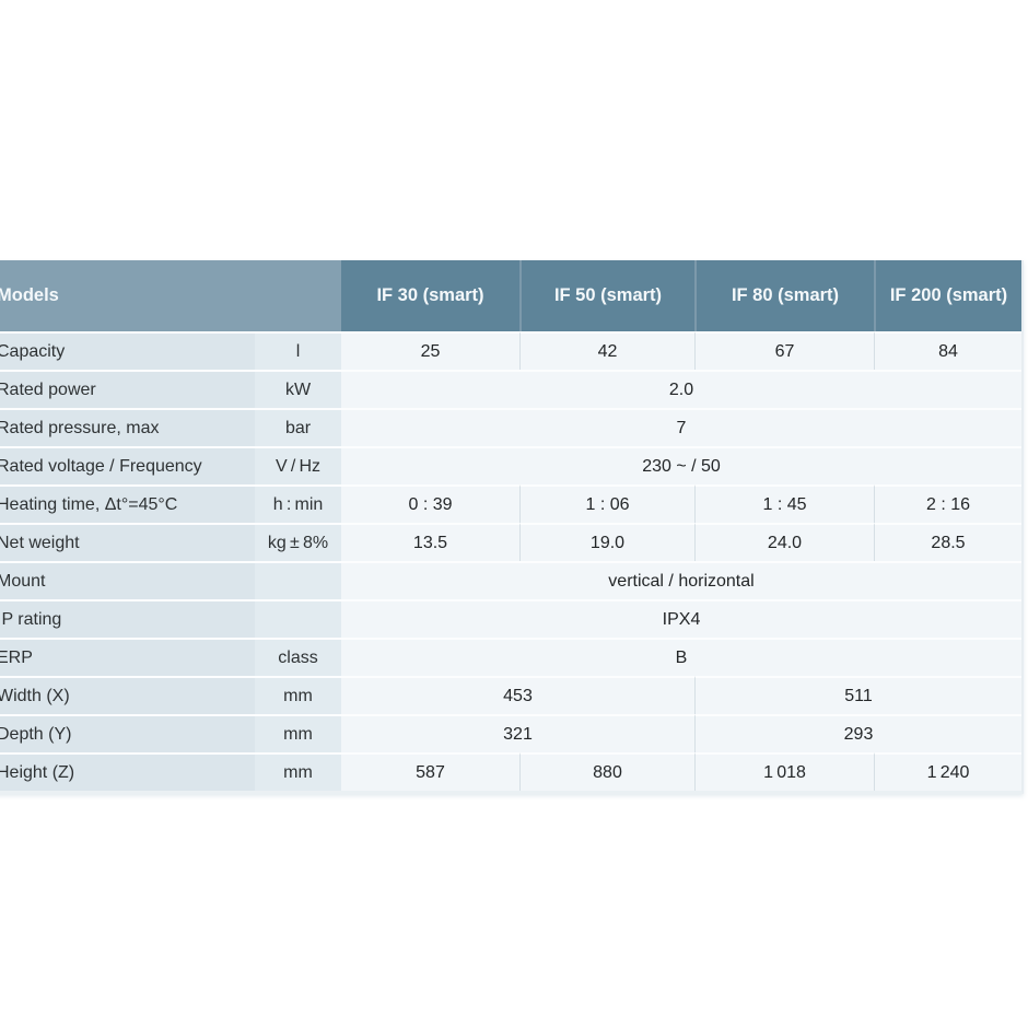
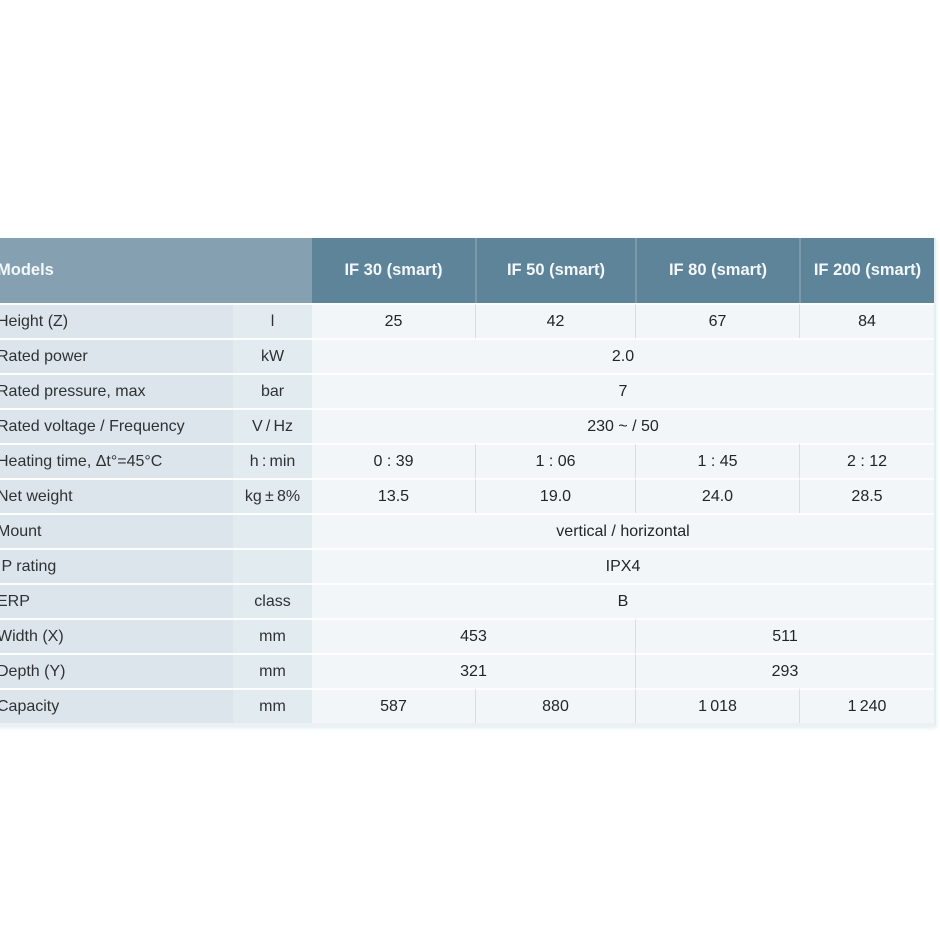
  Models	IF 30 (smart)	IF 50 (smart)	IF 80 (smart)	IF 200 (smart)
- Capacity	l	25	42	67	84
+ Height (Z)	l	25	42	67	84
  Rated power	kW	2.0
  Rated pressure, max	bar	7
  Rated voltage / Frequency	V / Hz	230 ~ / 50
- Heating time, Δt°=45°C	h : min	0 : 39	1 : 06	1 : 45	2 : 16
+ Heating time, Δt°=45°C	h : min	0 : 39	1 : 06	1 : 45	2 : 12
  Net weight	kg ± 8%	13.5	19.0	24.0	28.5
  Mount		vertical / horizontal
  P rating		IPX4
  ERP	class	B
  Width (X)	mm	453	511
  Depth (Y)	mm	321	293
- Height (Z)	mm	587	880	1 018	1 240
+ Capacity	mm	587	880	1 018	1 240
